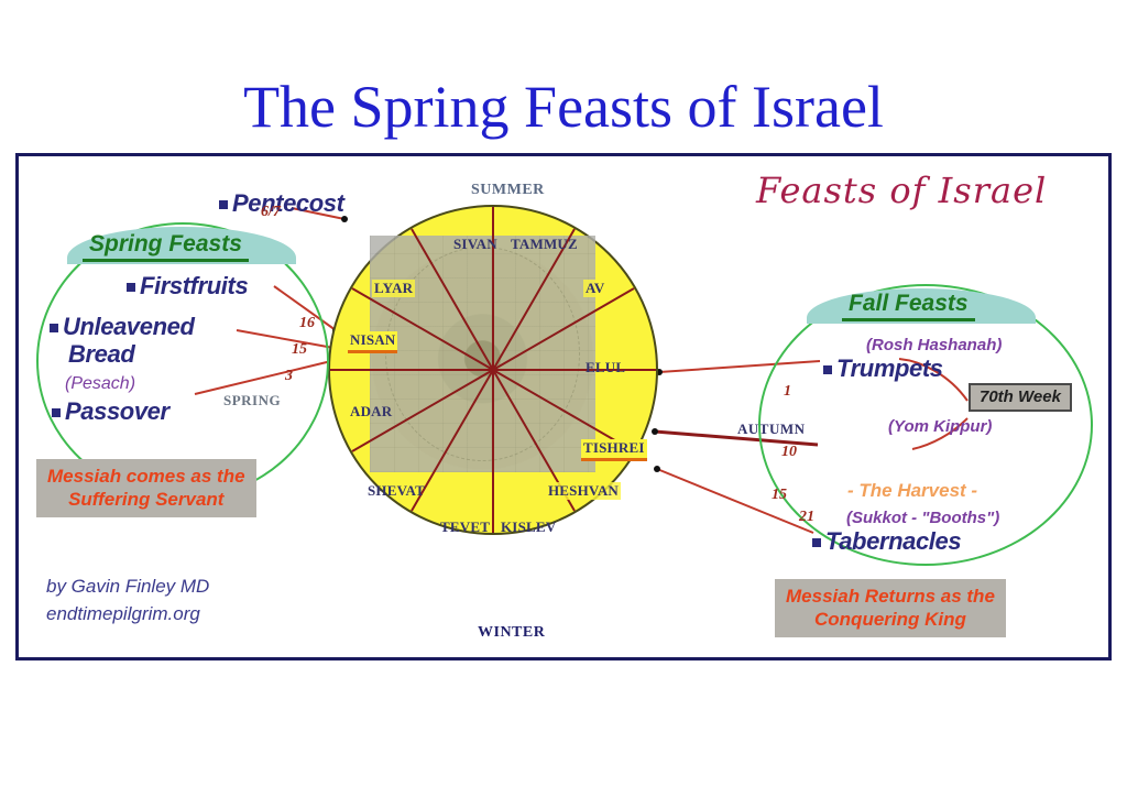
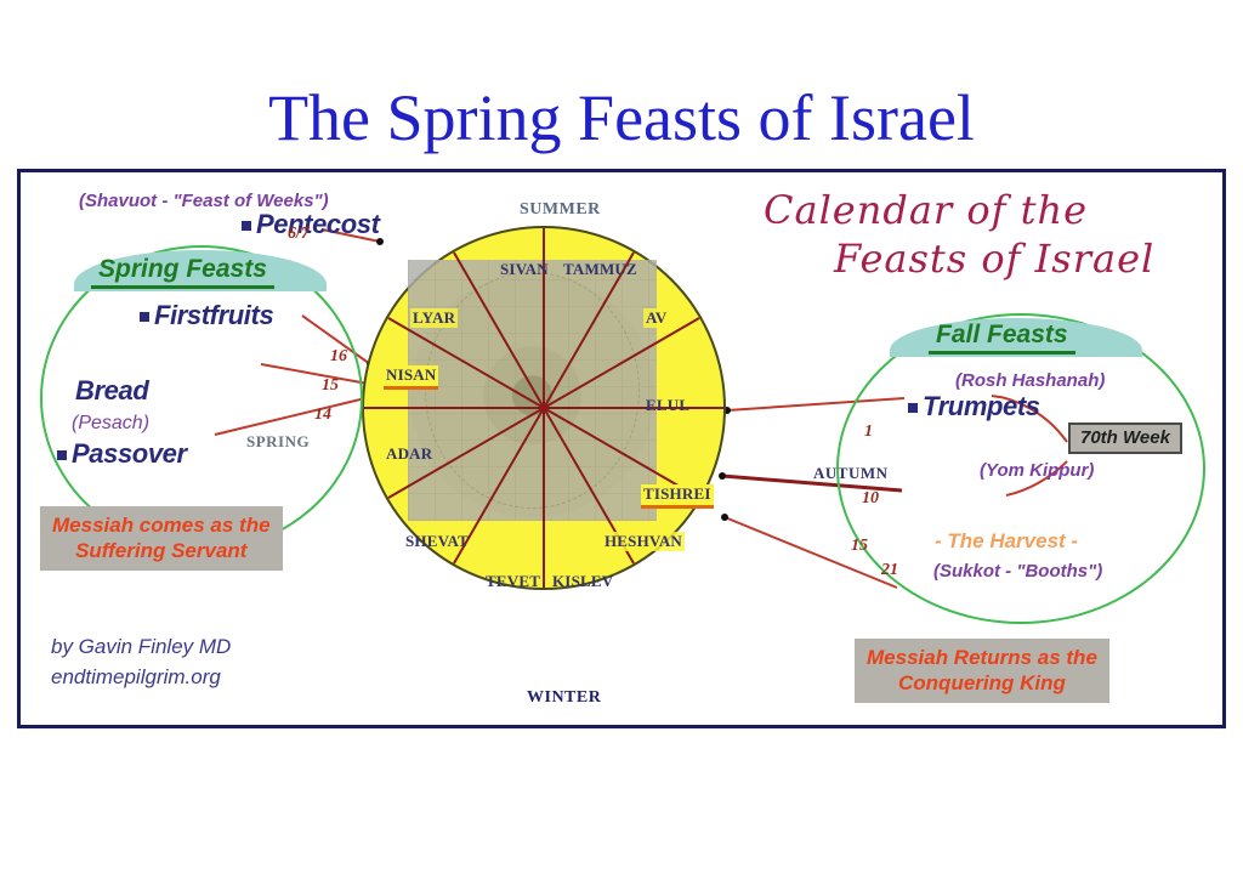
  The Spring Feasts of Israel
+ Calendar of the
  Feasts of Israel
  SIVAN
  TAMMUZ
  AV
  ELUL
  TISHREI
  HESHVAN
  KISLEV
  TEVET
  SHEVAT
  ADAR
  NISAN
  LYAR
  SUMMER
  WINTER
  SPRING
  AUTUMN
  Spring Feasts
+ (Shavuot - "Feast of Weeks")
  Pentecost
  Firstfruits
- Unleavened
  Bread
  (Pesach)
  Passover
  6/7
  16
  15
- 3
+ 14
  Messiah comes as the
  Suffering Servant
  Fall Feasts
  (Rosh Hashanah)
  Trumpets
  (Yom Kippur)
  - The Harvest -
  (Sukkot - "Booths")
- Tabernacles
  1
  10
  15
  21
  70th Week
  Messiah Returns as the
  Conquering King
  by Gavin Finley MD
  endtimepilgrim.org
